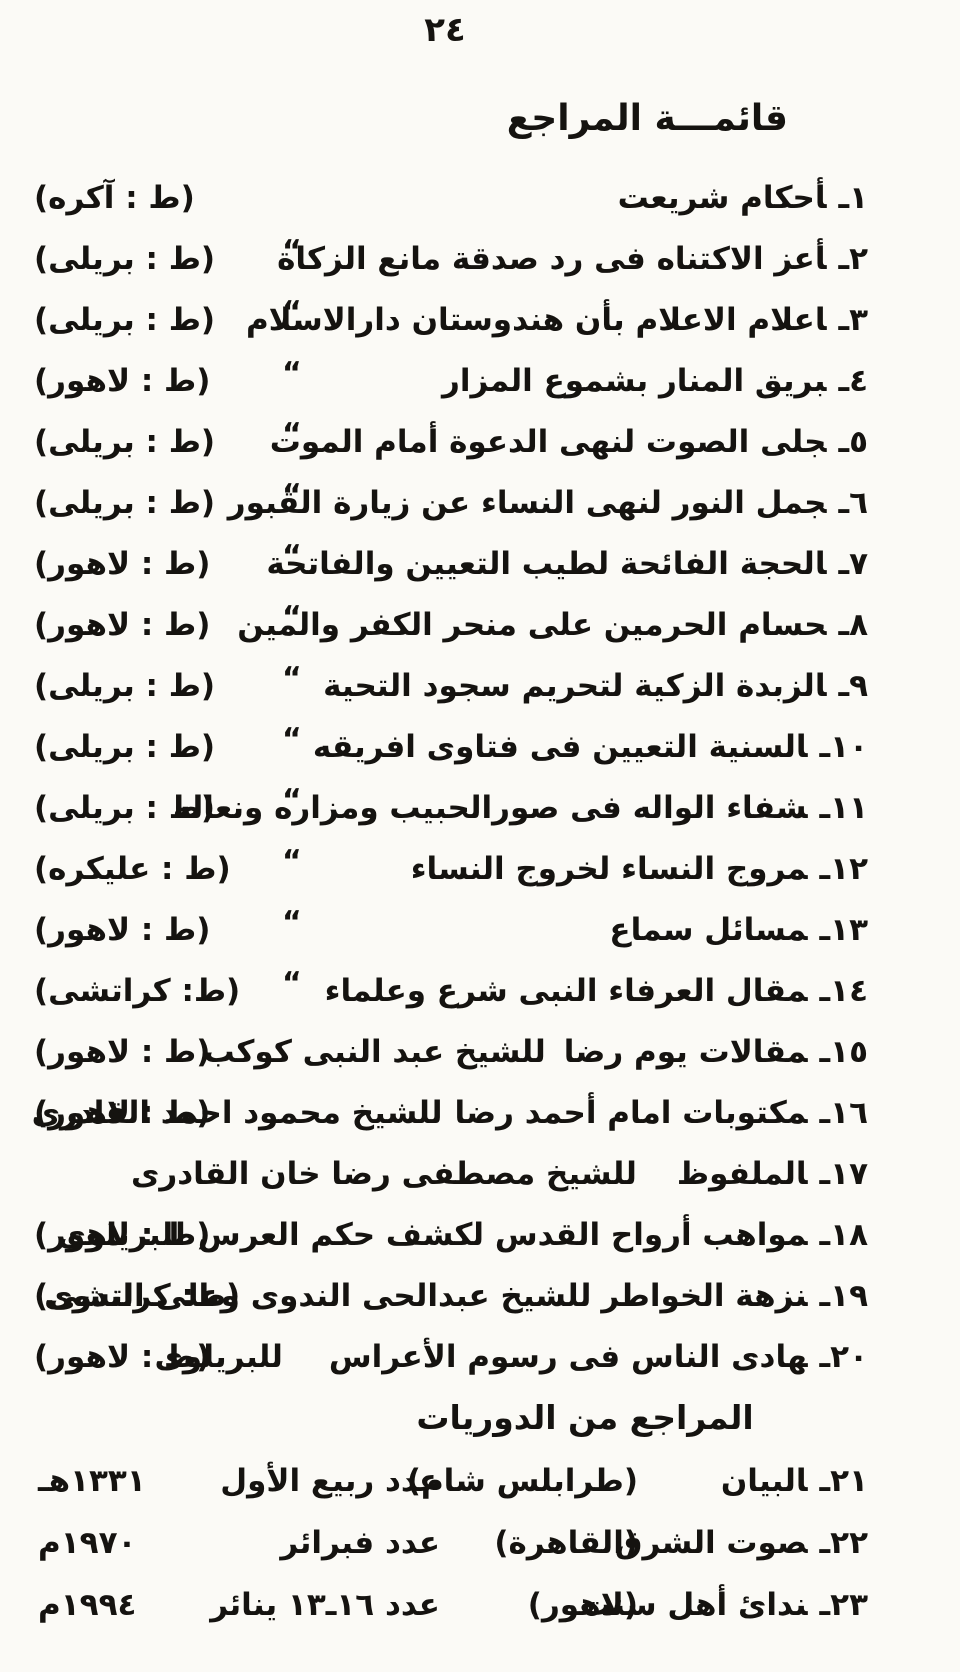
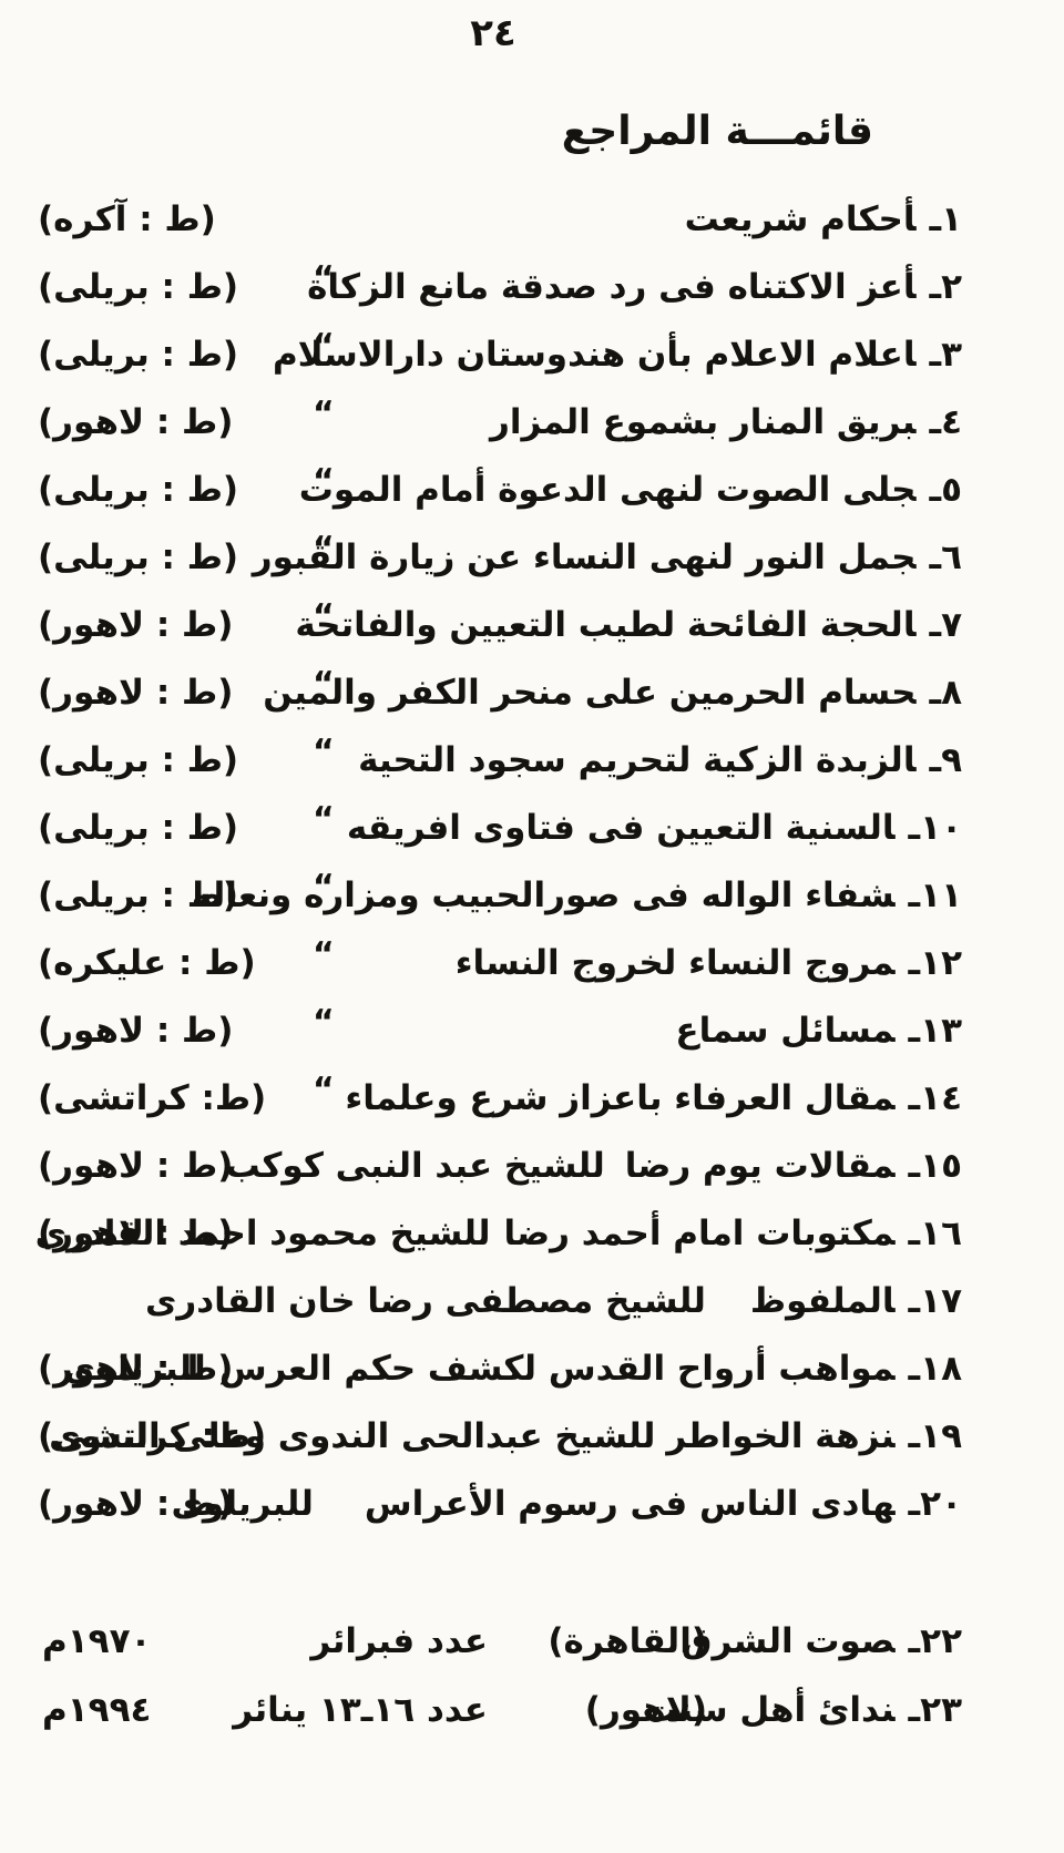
  ٢٤
  قائمـــة المراجع
  ١ـأحكام شريعت
  (ط : آكره)
  ٢ـأعز الاكتناه فى رد صدقة مانع الزكاة
  “
  (ط : بريلى)
  ٣ـاعلام الاعلام بأن هندوستان دارالاسلام
  “
  (ط : بريلى)
  ٤ـبريق المنار بشموع المزار
  “
  (ط : لاهور)
  ٥ـجلى الصوت لنهى الدعوة أمام الموت
  “
  (ط : بريلى)
  ٦ـجمل النور لنهى النساء عن زيارة القبور
  “
  (ط : بريلى)
  ٧ـالحجة الفائحة لطيب التعيين والفاتحة
  “
  (ط : لاهور)
  ٨ـحسام الحرمين على منحر الكفر والمين
  “
  (ط : لاهور)
  ٩ـالزبدة الزكية لتحريم سجود التحية
  “
  (ط : بريلى)
  ١٠ـالسنية التعيين فى فتاوى افريقه
  “
  (ط : بريلى)
  ١١ـشفاء الواله فى صورالحبيب ومزاره ونعاله
  “
  (ط : بريلى)
  ١٢ـمروج النساء لخروج النساء
  “
  (ط : عليكره)
  ١٣ـمسائل سماع
  “
  (ط : لاهور)
- ١٤ـمقال العرفاء النبى شرع وعلماء
+ ١٤ـمقال العرفاء باعزاز شرع وعلماء
  “
  (ط: كراتشى)
  ١٥ـمقالات يوم رضاللشيخ عبد النبى كوكب
  (ط : لاهور)
  ١٦ـمكتوبات امام أحمد رضاللشيخ محمود احمد القادرى
  (ط : لاهور)
  ١٧ـالملفوظللشيخ مصطفى رضا خان القادرى
  ١٨ـمواهب أرواح القدس لكشف حكم العرسللبريلوى
  (ط : لاهور)
  ١٩ـنزهة الخواطرللشيخ عبدالحى الندوى وعلى الندوى
  (ط: كراتشى)
  ٢٠ـهادى الناس فى رسوم الأعراسللبريلوى
  (ط : لاهور)
- المراجع من الدوريات
- ٢١ـالبيان
- (طرابلس شام)
- عدد ربيع الأول
- ١٣٣١هـ
  ٢٢ـصوت الشرق
  (القاهرة)
  عدد فبرائر
  ١٩٧٠م
  ٢٣ـندائ أهل سنت
  (لاهور)
  عدد ١٦ـ١٣ ينائر
  ١٩٩٤م
